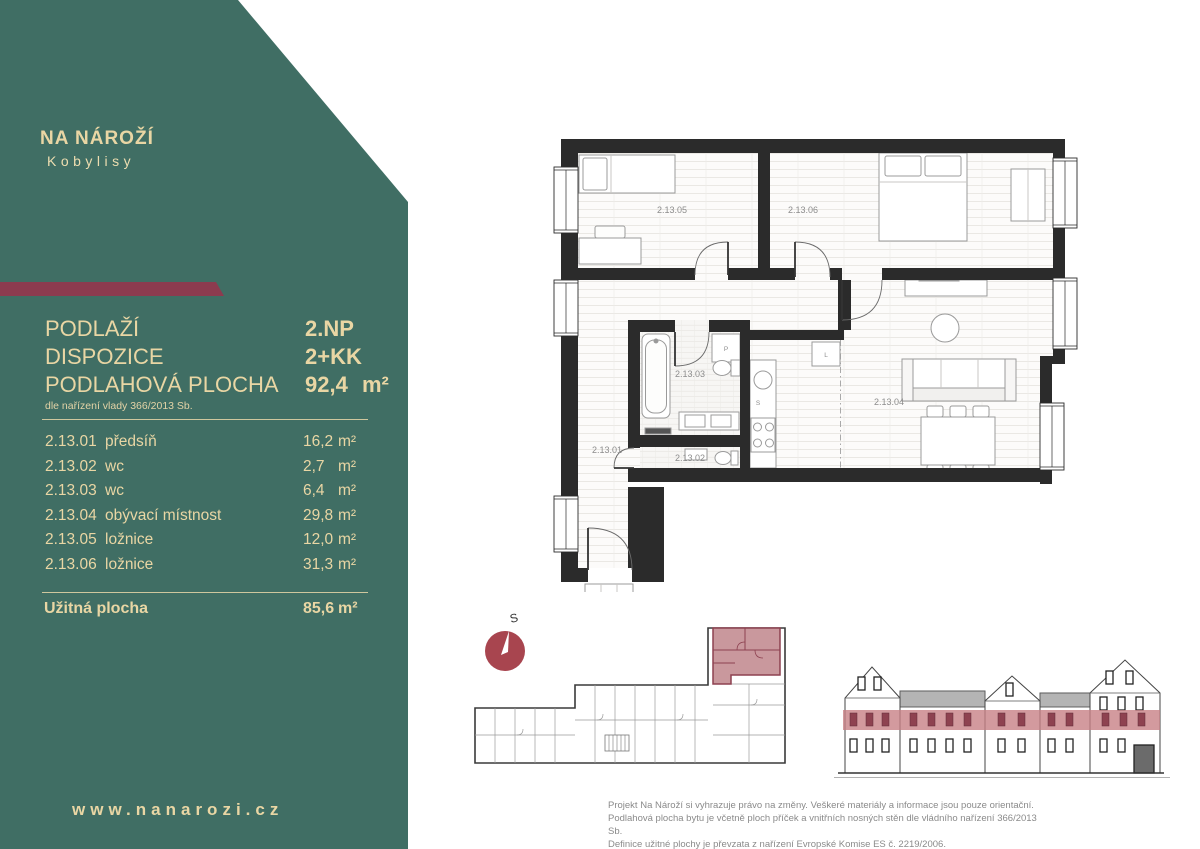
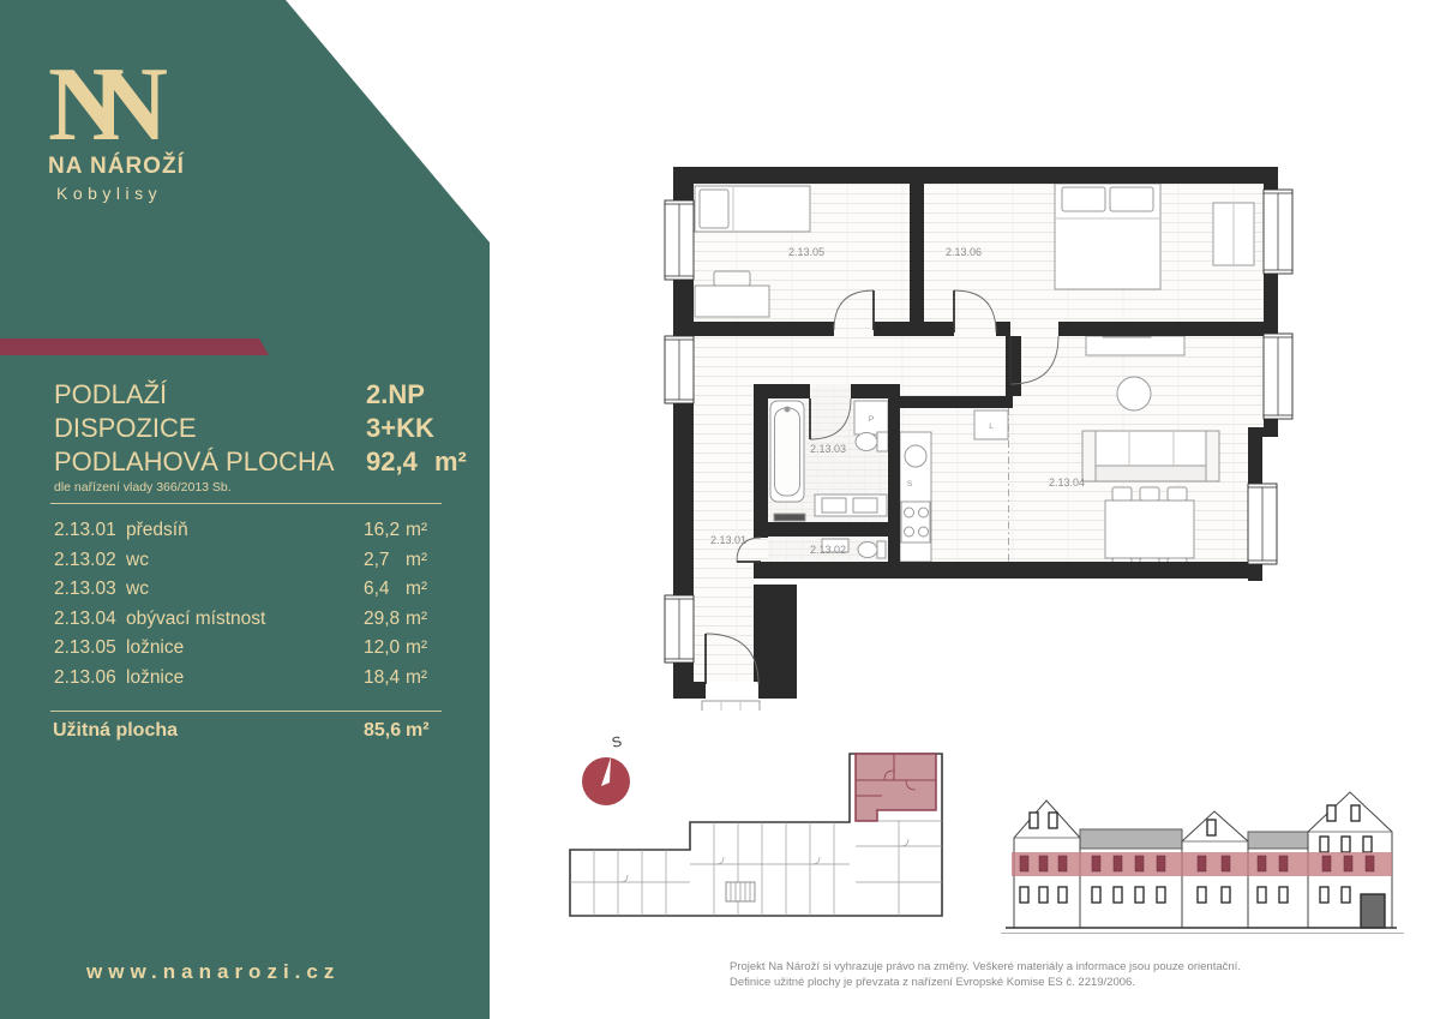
+ NN
  NA NÁROŽÍ
  Kobylisy
  PODLAŽÍ
  2.NP
  DISPOZICE
- 2+KK
+ 3+KK
  PODLAHOVÁ PLOCHA
  92,4
  m²
  dle nařízení vlady 366/2013 Sb.
  2.13.01
  předsíň
  16,2
  m²
  2.13.02
  wc
  2,7
  m²
  2.13.03
  wc
  6,4
  m²
  2.13.04
  obývací místnost
  29,8
  m²
  2.13.05
  ložnice
  12,0
  m²
  2.13.06
  ložnice
- 31,3
+ 18,4
  m²
  Užitná plocha
  85,6
  m²
  www.nanarozi.cz
  2.13.05
  2.13.06
  2.13.03
  2.13.02
  2.13.01
  2.13.04
  Projekt Na Nároží si vyhrazuje právo na změny. Veškeré materiály a informace jsou pouze orientační.
- Podlahová plocha bytu je včetně ploch příček a vnitřních nosných stěn dle vládního nařízení 366/2013 Sb.
  Definice užitné plochy je převzata z nařízení Evropské Komise ES č. 2219/2006.
